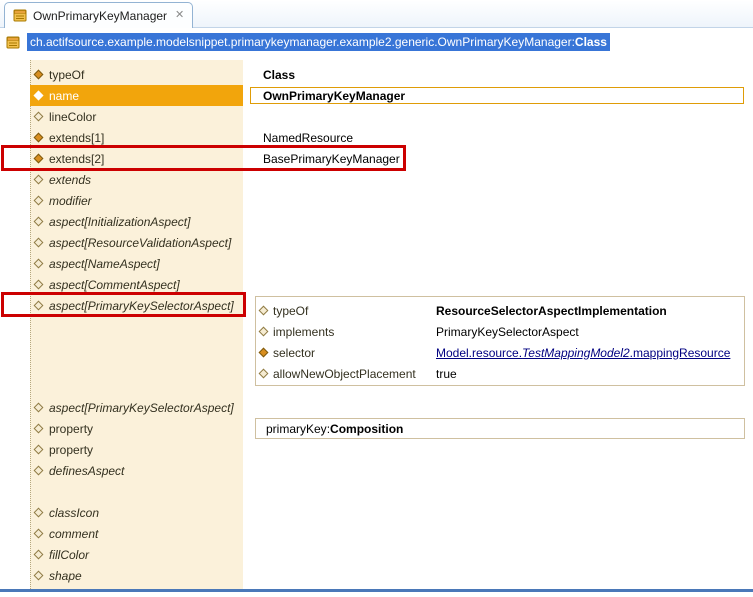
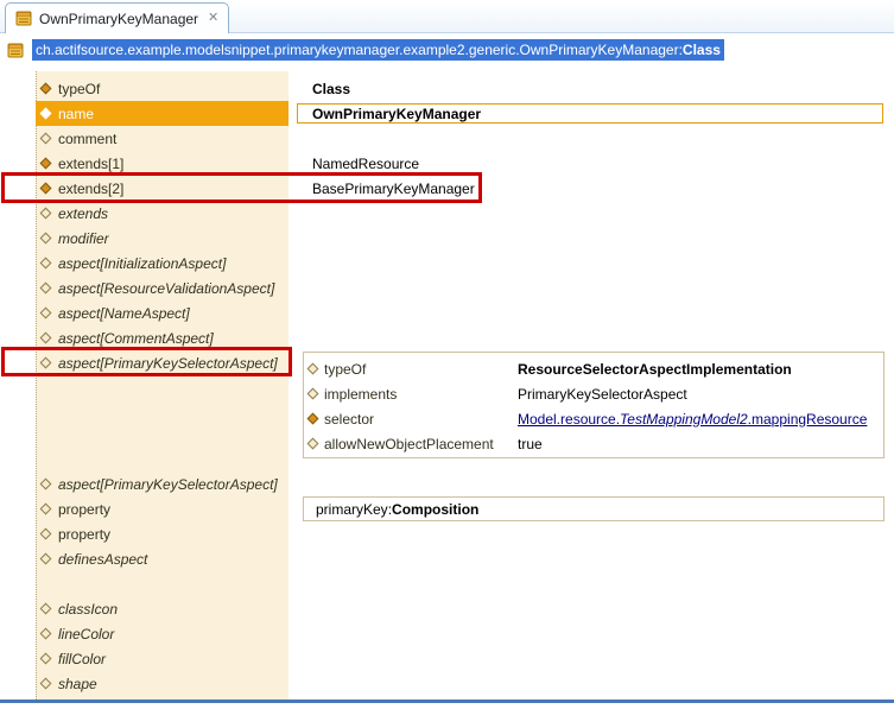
  OwnPrimaryKeyManager
  ✕
  ch.actifsource.example.modelsnippet.primarykeymanager.example2.generic.OwnPrimaryKeyManager:Class
  typeOf
  Class
  name
  OwnPrimaryKeyManager
- lineColor
+ comment
  extends[1]
  NamedResource
  extends[2]
  BasePrimaryKeyManager
  extends
  modifier
  aspect[InitializationAspect]
  aspect[ResourceValidationAspect]
  aspect[NameAspect]
  aspect[CommentAspect]
  aspect[PrimaryKeySelectorAspect]
  typeOf
  ResourceSelectorAspectImplementation
  implements
  PrimaryKeySelectorAspect
  selector
  Model.resource.TestMappingModel2.mappingResource
  allowNewObjectPlacement
  true
  aspect[PrimaryKeySelectorAspect]
  property
  primaryKey
  :
  Composition
  property
  definesAspect
  classIcon
- comment
+ lineColor
  fillColor
  shape
